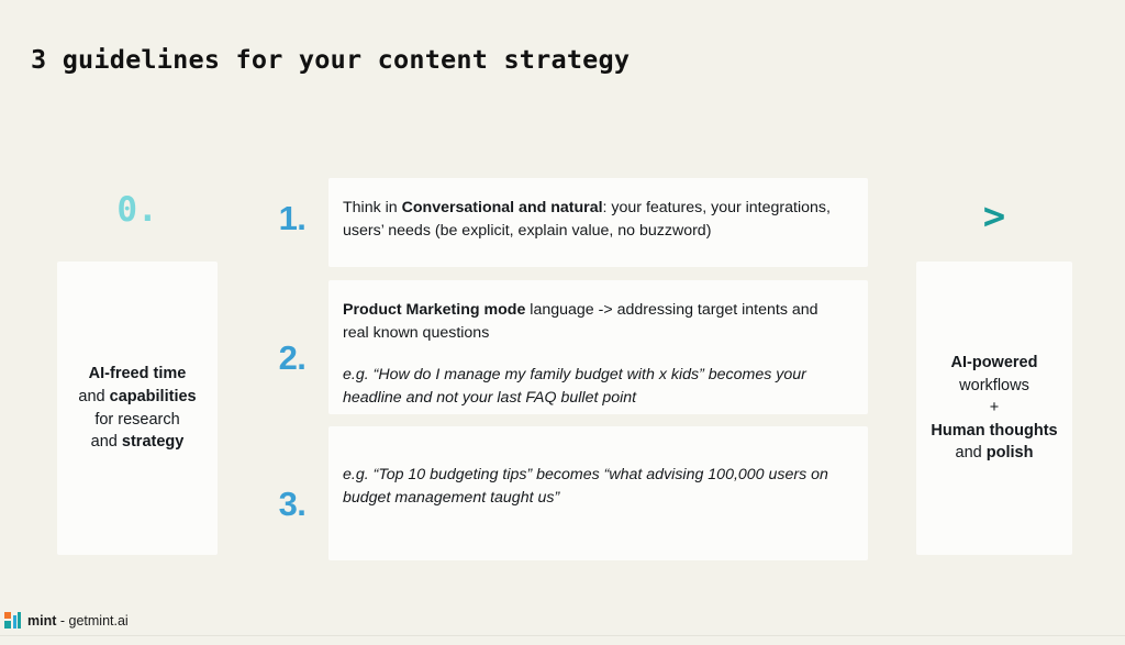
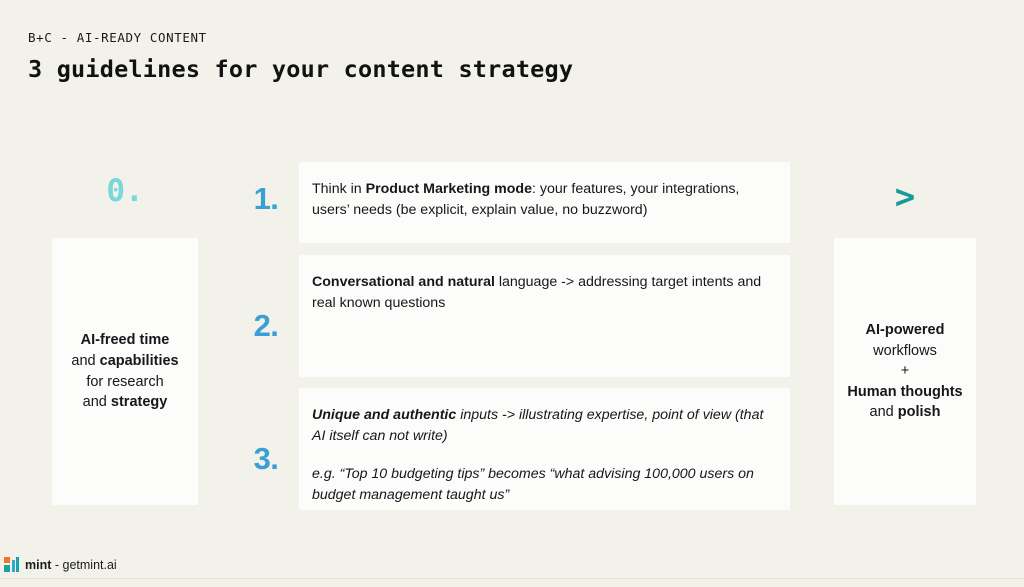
+ B+C - AI-READY CONTENT
  3 guidelines for your content strategy
  0.
  AI-freed time
  and capabilities
  for research
  and strategy
  1.
- Think in Conversational and natural: your features, your integrations, users’ needs (be explicit, explain value, no buzzword)
+ Think in Product Marketing mode: your features, your integrations, users’ needs (be explicit, explain value, no buzzword)
  2.
- Product Marketing mode language -> addressing target intents and real known questions
+ Conversational and natural language -> addressing target intents and real known questions
- e.g. “How do I manage my family budget with x kids” becomes your headline and not your last FAQ bullet point
  3.
+ Unique and authentic inputs -> illustrating expertise, point of view (that AI itself can not write)
  e.g. “Top 10 budgeting tips” becomes “what advising 100,000 users on budget management taught us”
  >
  AI-powered
  workflows
  +
  Human thoughts
  and polish
  mint - getmint.ai
